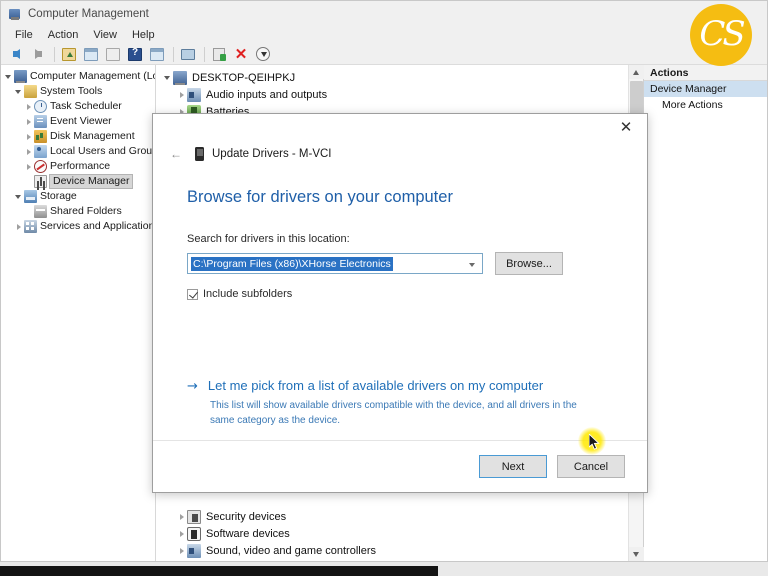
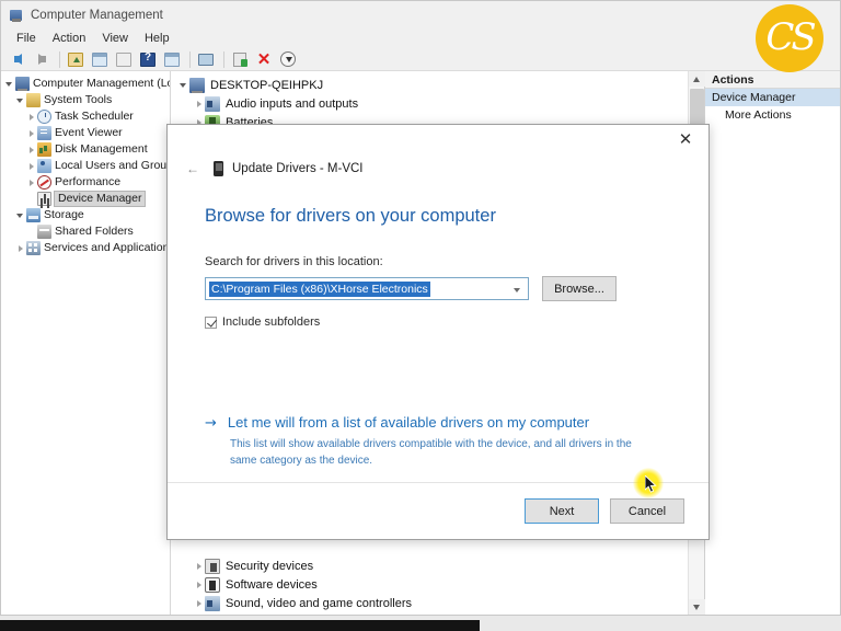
  Computer Management
  File
  Action
  View
  Help
  ✕
  Computer Management (L
  System Tools
  Task Scheduler
  Event Viewer
  Disk Management
  Local Users and Grou
  Performance
  Device Manager
  Storage
  Shared Folders
  Services and Applicatio
  DESKTOP-QEIHPKJ
  Audio inputs and outputs
  Batteries
  Security devices
  Software devices
  Sound, video and game controllers
  Actions
  Device Manager
  More Actions
  ✕
  ←
  Update Drivers - M-VCI
  Browse for drivers on your computer
  Search for drivers in this location:
  C:\Program Files (x86)\XHorse Electronics
  Browse...
  Include subfolders
  →
- Let me pick from a list of available drivers on my computer
+ Let me will from a list of available drivers on my computer
  This list will show available drivers compatible with the device, and all drivers in the same category as the device.
  Next
  Cancel
  CS
